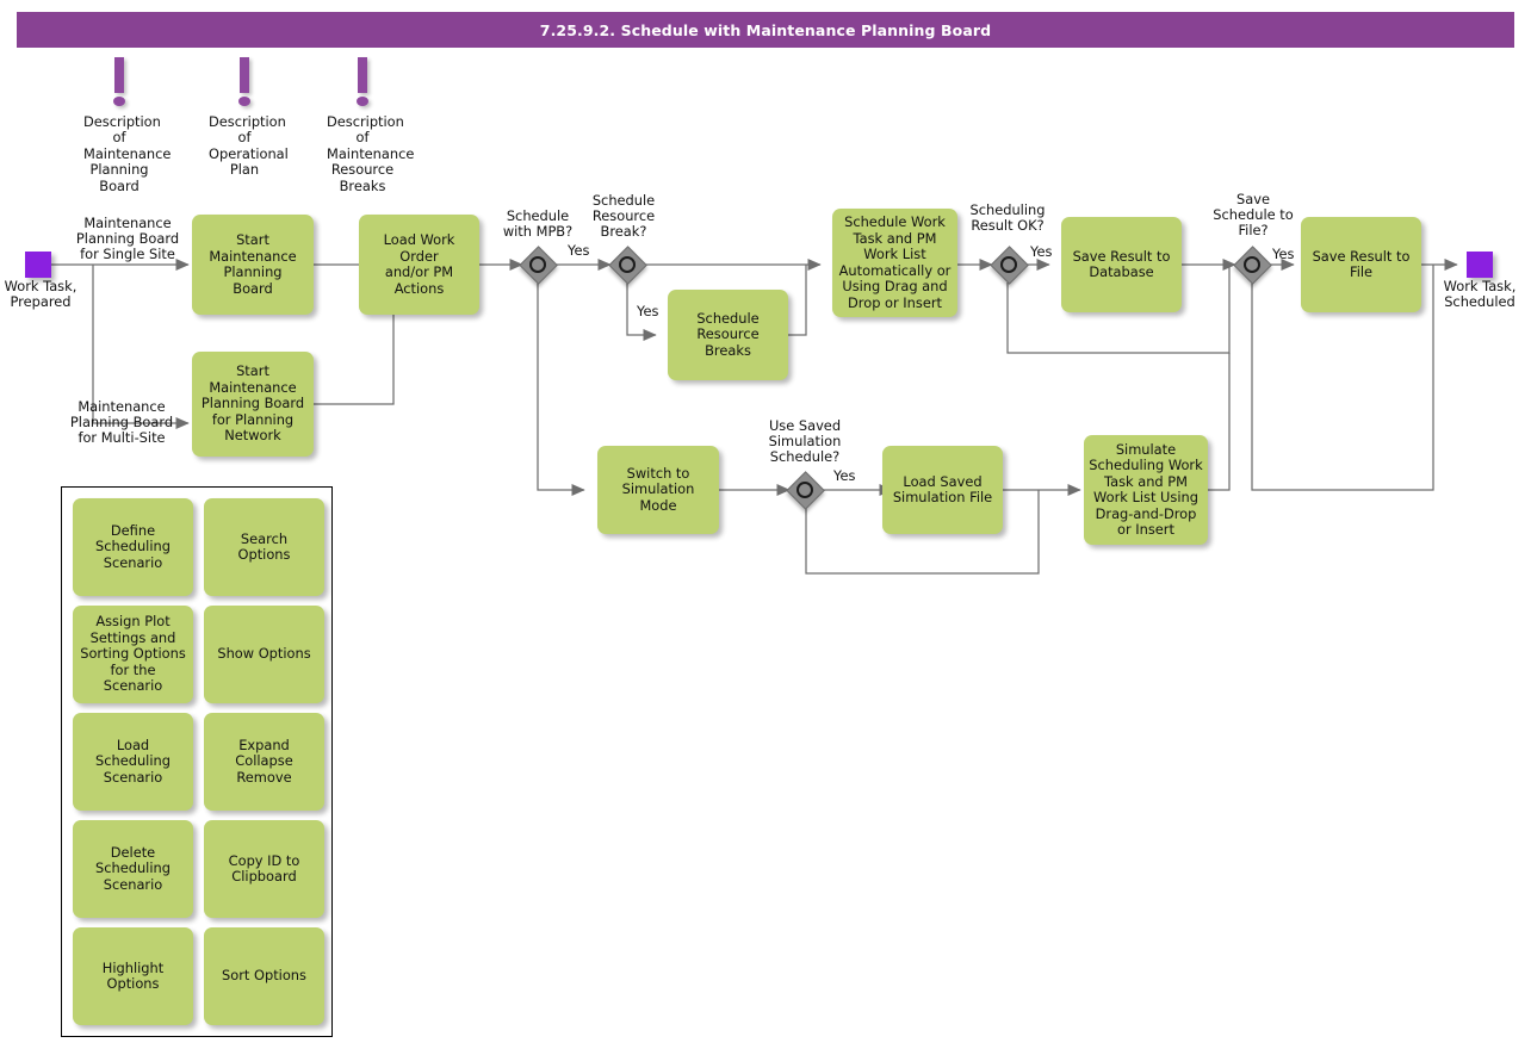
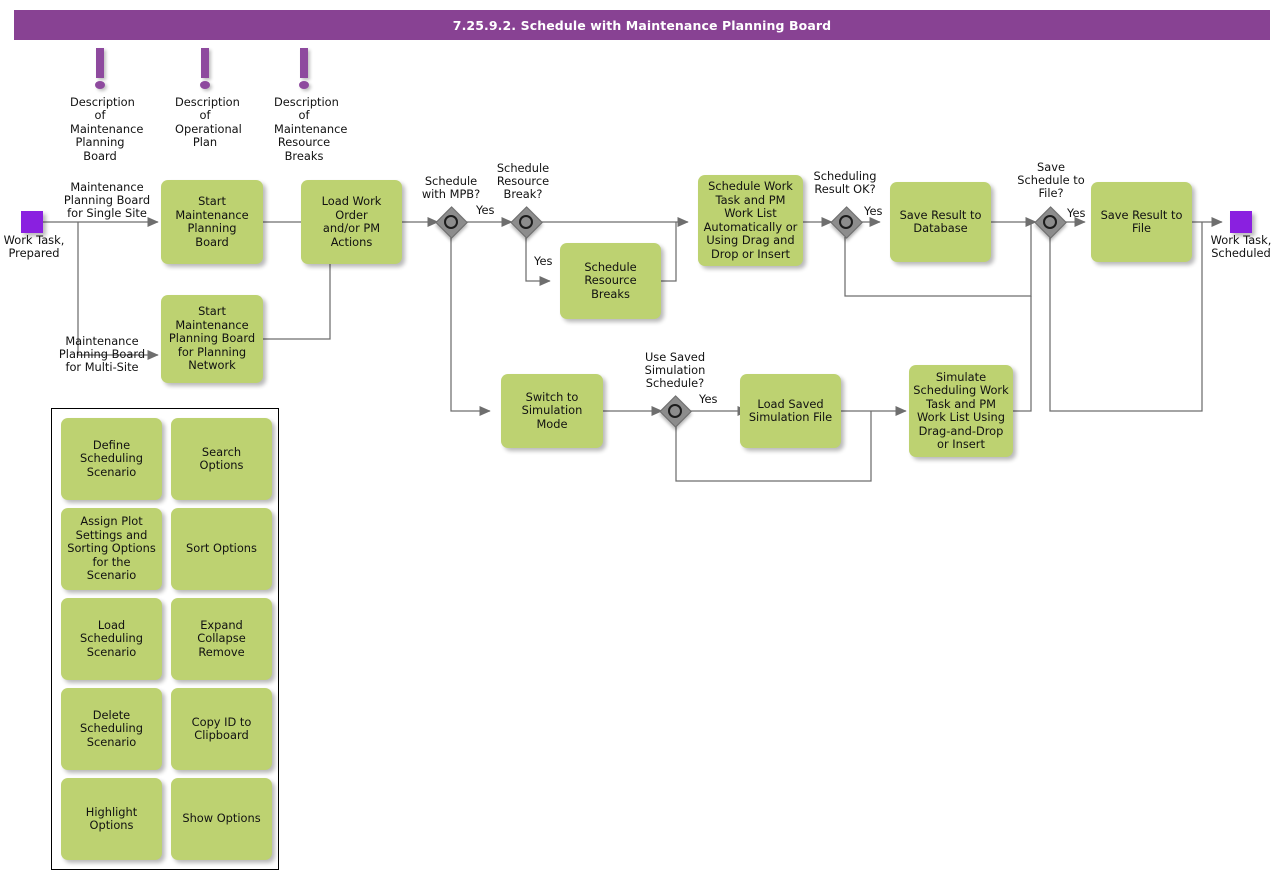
  7.25.9.2. Schedule with Maintenance Planning Board
  Description
  of
  Maintenance
  Planning
  Board
  Description
  of
  Operational
  Plan
  Description
  of
  Maintenance
  Resource
  Breaks
  Work Task,
  Prepared
  Work Task,
  Scheduled
  Maintenance
  Planning Board
  for Single Site
  Maintenance
  Planning Board
  for Multi-Site
  Yes
  Yes
  Yes
  Yes
  Yes
  Schedule
  with MPB?
  Schedule
  Resource
  Break?
  Scheduling
  Result OK?
  Save
  Schedule to
  File?
  Use Saved
  Simulation
  Schedule?
  Start
  Maintenance
  Planning
  Board
  Start
  Maintenance
  Planning Board
  for Planning
  Network
  Load Work
  Order
  and/or PM
  Actions
  Schedule
  Resource
  Breaks
  Schedule Work
  Task and PM
  Work List
  Automatically or
  Using Drag and
  Drop or Insert
  Save Result to
  Database
  Save Result to
  File
  Switch to
  Simulation
  Mode
  Load Saved
  Simulation File
  Simulate
  Scheduling Work
  Task and PM
  Work List Using
  Drag-and-Drop
  or Insert
  Define
  Scheduling
  Scenario
  Search
  Options
  Assign Plot
  Settings and
  Sorting Options
  for the Scenario
- Show Options
+ Sort Options
  Load Scheduling
  Scenario
  Expand
  Collapse
  Remove
  Delete
  Scheduling
  Scenario
  Copy ID to
  Clipboard
  Highlight
  Options
- Sort Options
+ Show Options
